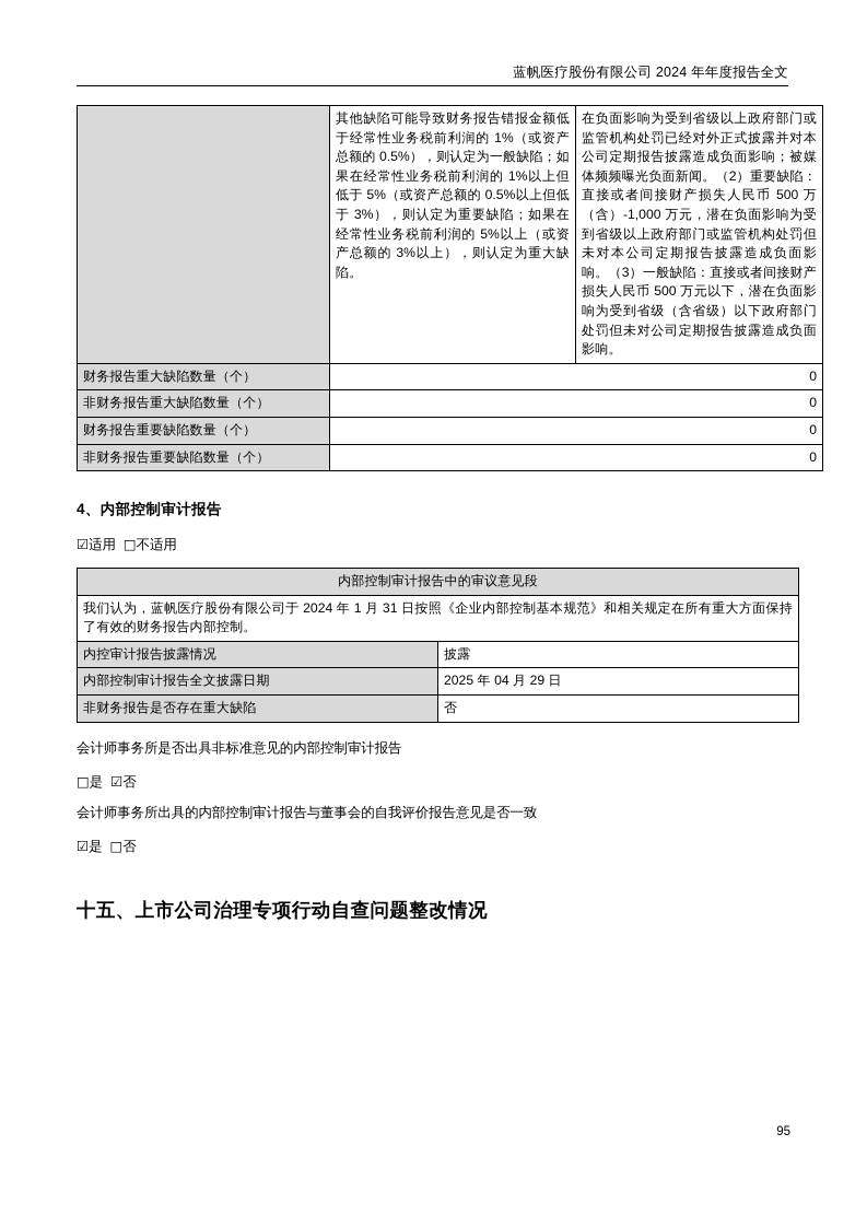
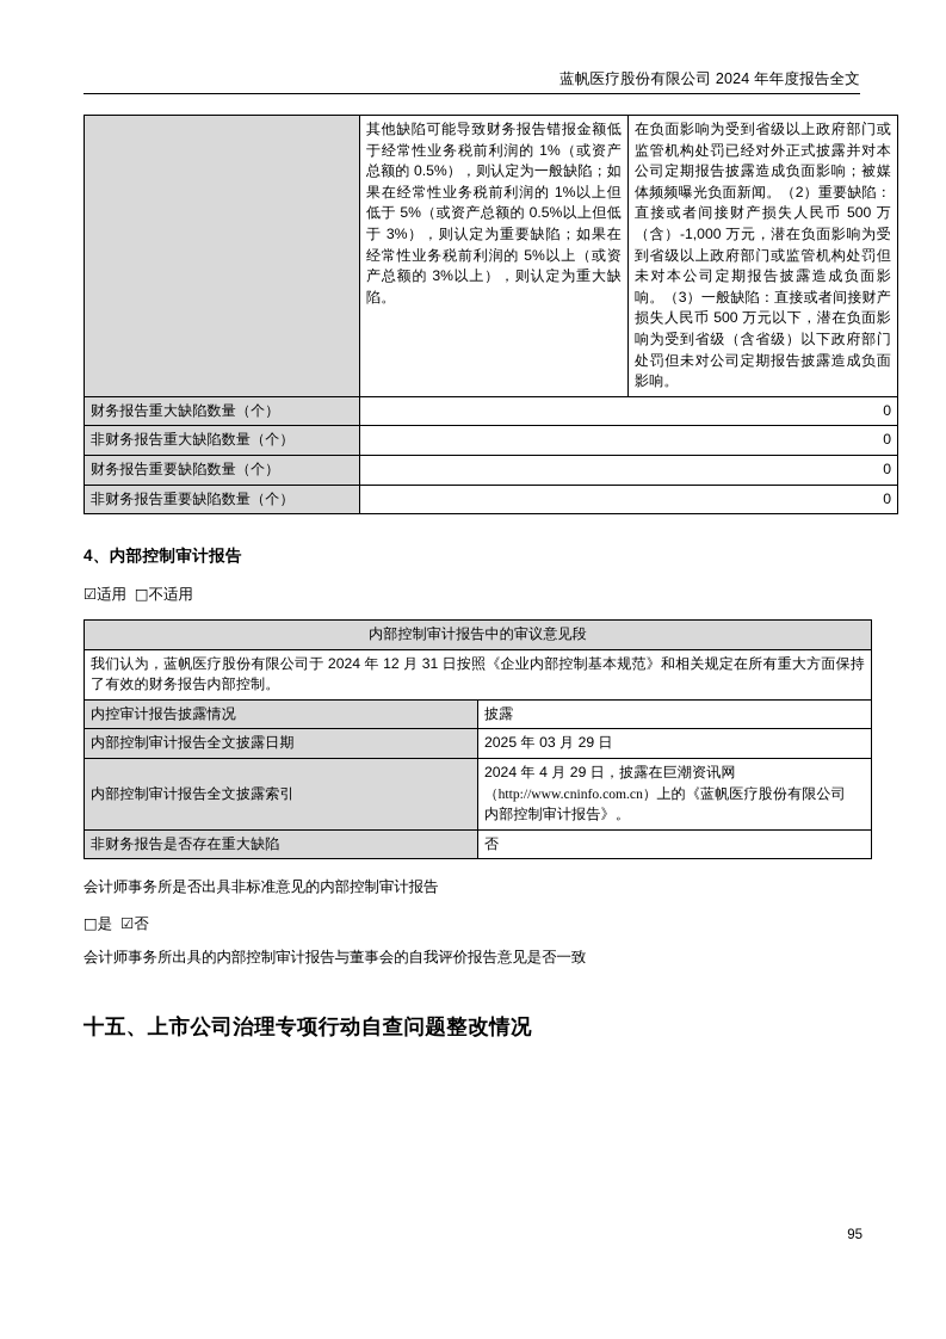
  蓝帆医疗股份有限公司 2024 年年度报告全文
  	其他缺陷可能导致财务报告错报金额低于经常性业务税前利润的 1%（或资产总额的 0.5%），则认定为一般缺陷；如果在经常性业务税前利润的 1%以上但低于 5%（或资产总额的 0.5%以上但低于 3%），则认定为重要缺陷；如果在经常性业务税前利润的 5%以上（或资产总额的 3%以上），则认定为重大缺陷。	在负面影响为受到省级以上政府部门或监管机构处罚已经对外正式披露并对本公司定期报告披露造成负面影响；被媒体频频曝光负面新闻。（2）重要缺陷：直接或者间接财产损失人民币 500 万（含）-1,000 万元，潜在负面影响为受到省级以上政府部门或监管机构处罚但未对本公司定期报告披露造成负面影响。（3）一般缺陷：直接或者间接财产损失人民币 500 万元以下，潜在负面影响为受到省级（含省级）以下政府部门处罚但未对公司定期报告披露造成负面影响。
  财务报告重大缺陷数量（个）	0
  非财务报告重大缺陷数量（个）	0
  财务报告重要缺陷数量（个）	0
  非财务报告重要缺陷数量（个）	0
  4、内部控制审计报告
  ☑适用 □不适用
  内部控制审计报告中的审议意见段
- 我们认为，蓝帆医疗股份有限公司于 2024 年 1 月 31 日按照《企业内部控制基本规范》和相关规定在所有重大方面保持了有效的财务报告内部控制。
+ 我们认为，蓝帆医疗股份有限公司于 2024 年 12 月 31 日按照《企业内部控制基本规范》和相关规定在所有重大方面保持了有效的财务报告内部控制。
  内控审计报告披露情况	披露
- 内部控制审计报告全文披露日期	2025 年 04 月 29 日
+ 内部控制审计报告全文披露日期	2025 年 03 月 29 日
+ 内部控制审计报告全文披露索引	2024 年 4 月 29 日，披露在巨潮资讯网（http://www.cninfo.com.cn）上的《蓝帆医疗股份有限公司内部控制审计报告》。
  非财务报告是否存在重大缺陷	否
  会计师事务所是否出具非标准意见的内部控制审计报告
  □是 ☑否
  会计师事务所出具的内部控制审计报告与董事会的自我评价报告意见是否一致
- ☑是 □否
  十五、上市公司治理专项行动自查问题整改情况
  95
